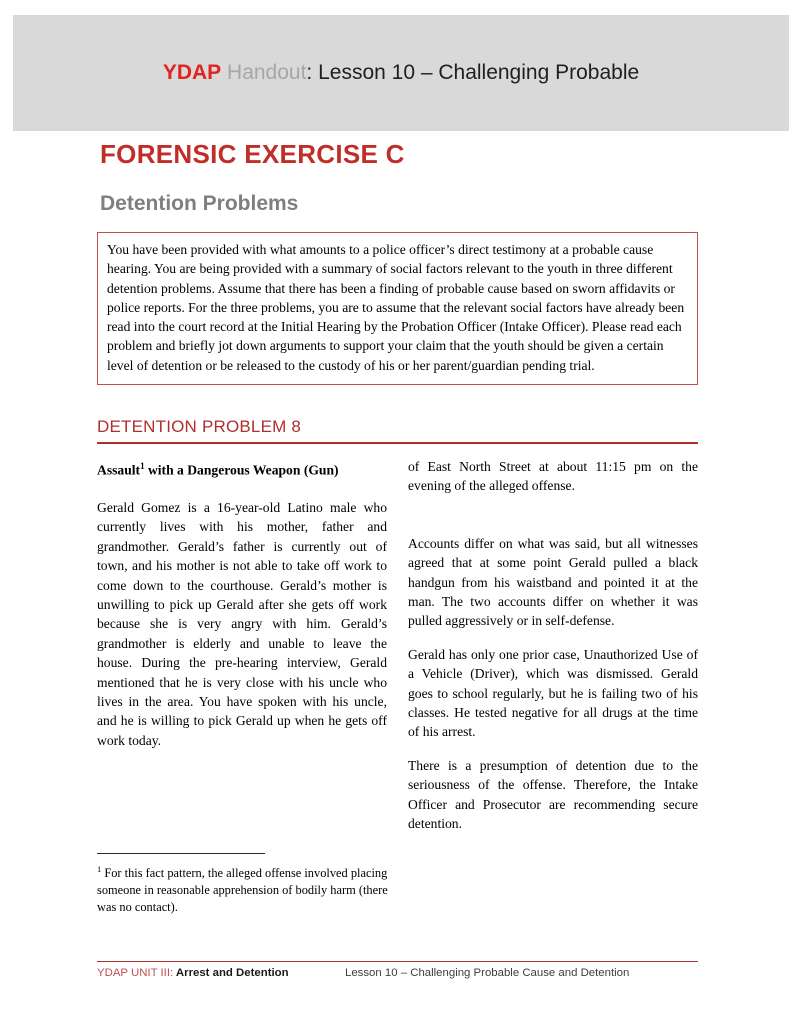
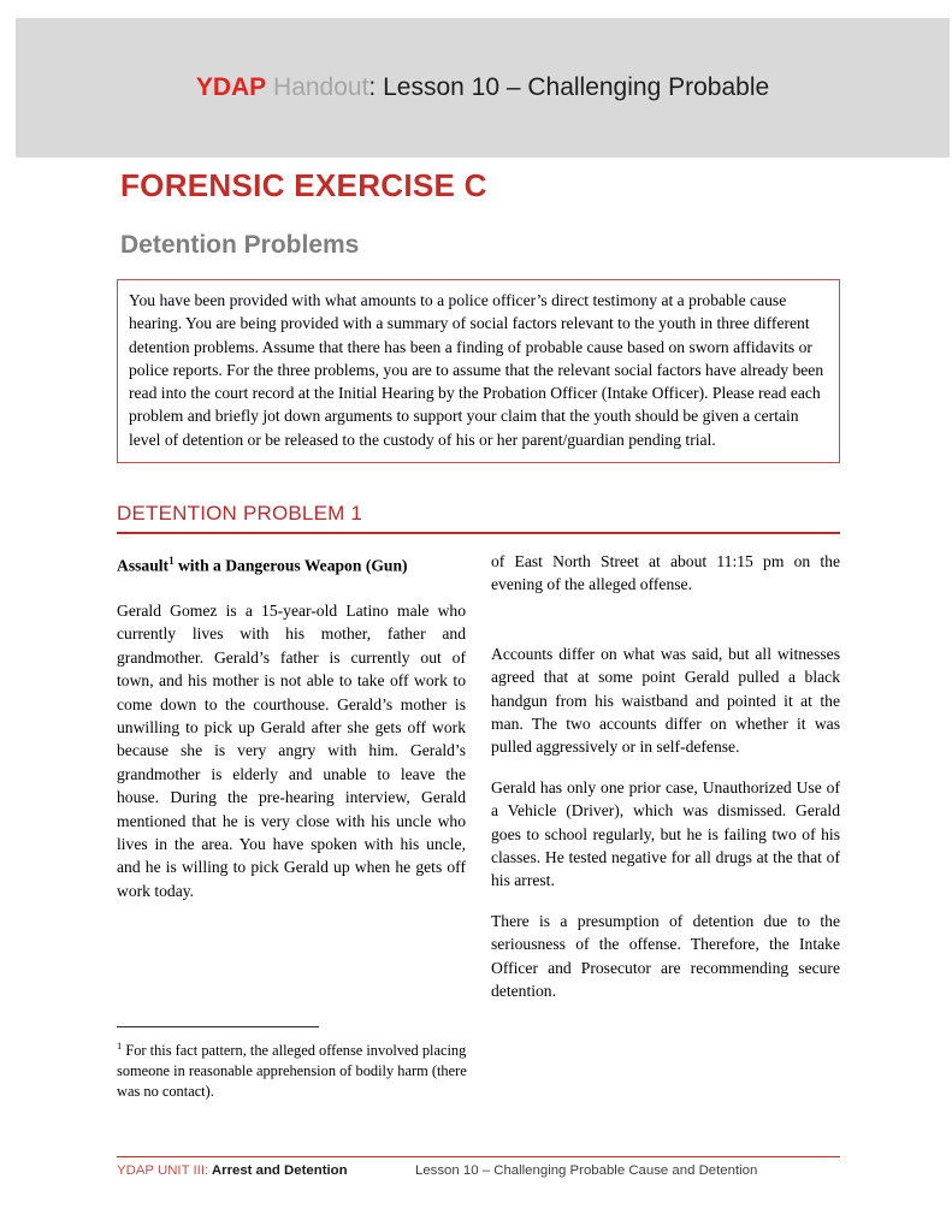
  YDAP Handout: Lesson 10 – Challenging Probable
  FORENSIC EXERCISE C
  Detention Problems
  You have been provided with what amounts to a police officer’s direct testimony at a probable cause hearing. You are being provided with a summary of social factors relevant to the youth in three different detention problems. Assume that there has been a finding of probable cause based on sworn affidavits or police reports. For the three problems, you are to assume that the relevant social factors have already been read into the court record at the Initial Hearing by the Probation Officer (Intake Officer). Please read each problem and briefly jot down arguments to support your claim that the youth should be given a certain level of detention or be released to the custody of his or her parent/guardian pending trial.
- DETENTION PROBLEM 8
+ DETENTION PROBLEM 1
  Assault1 with a Dangerous Weapon (Gun)
- Gerald Gomez is a 16-year-old Latino male who currently lives with his mother, father and grandmother. Gerald’s father is currently out of town, and his mother is not able to take off work to come down to the courthouse. Gerald’s mother is unwilling to pick up Gerald after she gets off work because she is very angry with him. Gerald’s grandmother is elderly and unable to leave the house. During the pre-hearing interview, Gerald mentioned that he is very close with his uncle who lives in the area. You have spoken with his uncle, and he is willing to pick Gerald up when he gets off work today.
+ Gerald Gomez is a 15-year-old Latino male who currently lives with his mother, father and grandmother. Gerald’s father is currently out of town, and his mother is not able to take off work to come down to the courthouse. Gerald’s mother is unwilling to pick up Gerald after she gets off work because she is very angry with him. Gerald’s grandmother is elderly and unable to leave the house. During the pre-hearing interview, Gerald mentioned that he is very close with his uncle who lives in the area. You have spoken with his uncle, and he is willing to pick Gerald up when he gets off work today.
  of East North Street at about 11:15 pm on the evening of the alleged offense.
  Accounts differ on what was said, but all witnesses agreed that at some point Gerald pulled a black handgun from his waistband and pointed it at the man. The two accounts differ on whether it was pulled aggressively or in self-defense.
- Gerald has only one prior case, Unauthorized Use of a Vehicle (Driver), which was dismissed. Gerald goes to school regularly, but he is failing two of his classes. He tested negative for all drugs at the time of his arrest.
+ Gerald has only one prior case, Unauthorized Use of a Vehicle (Driver), which was dismissed. Gerald goes to school regularly, but he is failing two of his classes. He tested negative for all drugs at the that of his arrest.
  There is a presumption of detention due to the seriousness of the offense. Therefore, the Intake Officer and Prosecutor are recommending secure detention.
  1 For this fact pattern, the alleged offense involved placing someone in reasonable apprehension of bodily harm (there was no contact).
  YDAP UNIT III: Arrest and Detention
  Lesson 10 – Challenging Probable Cause and Detention
